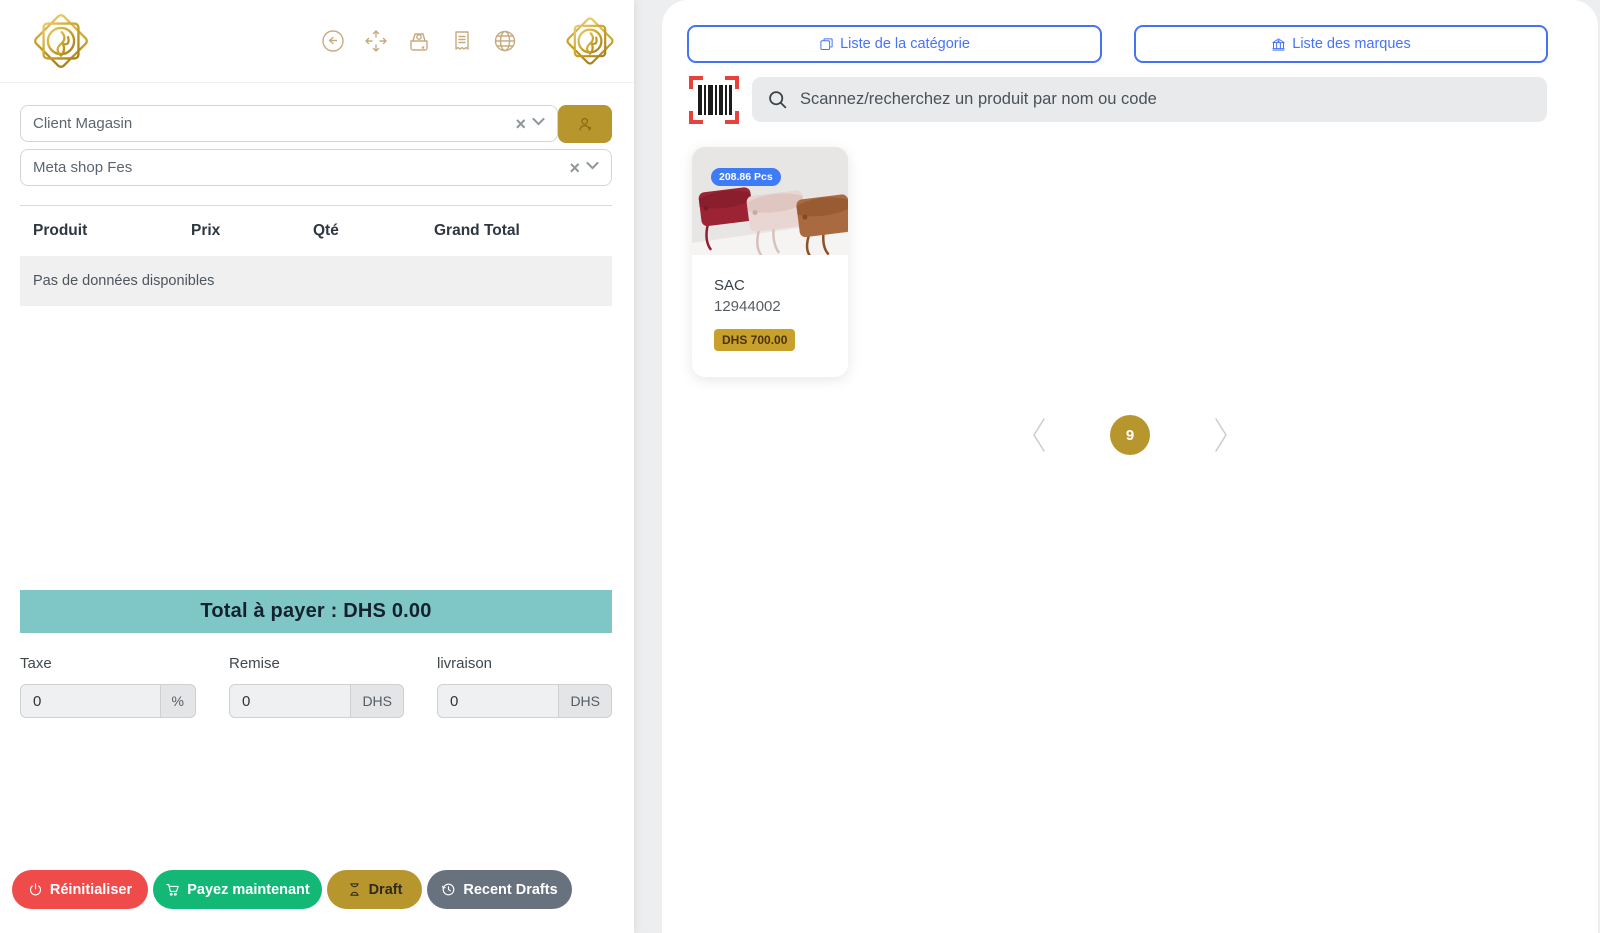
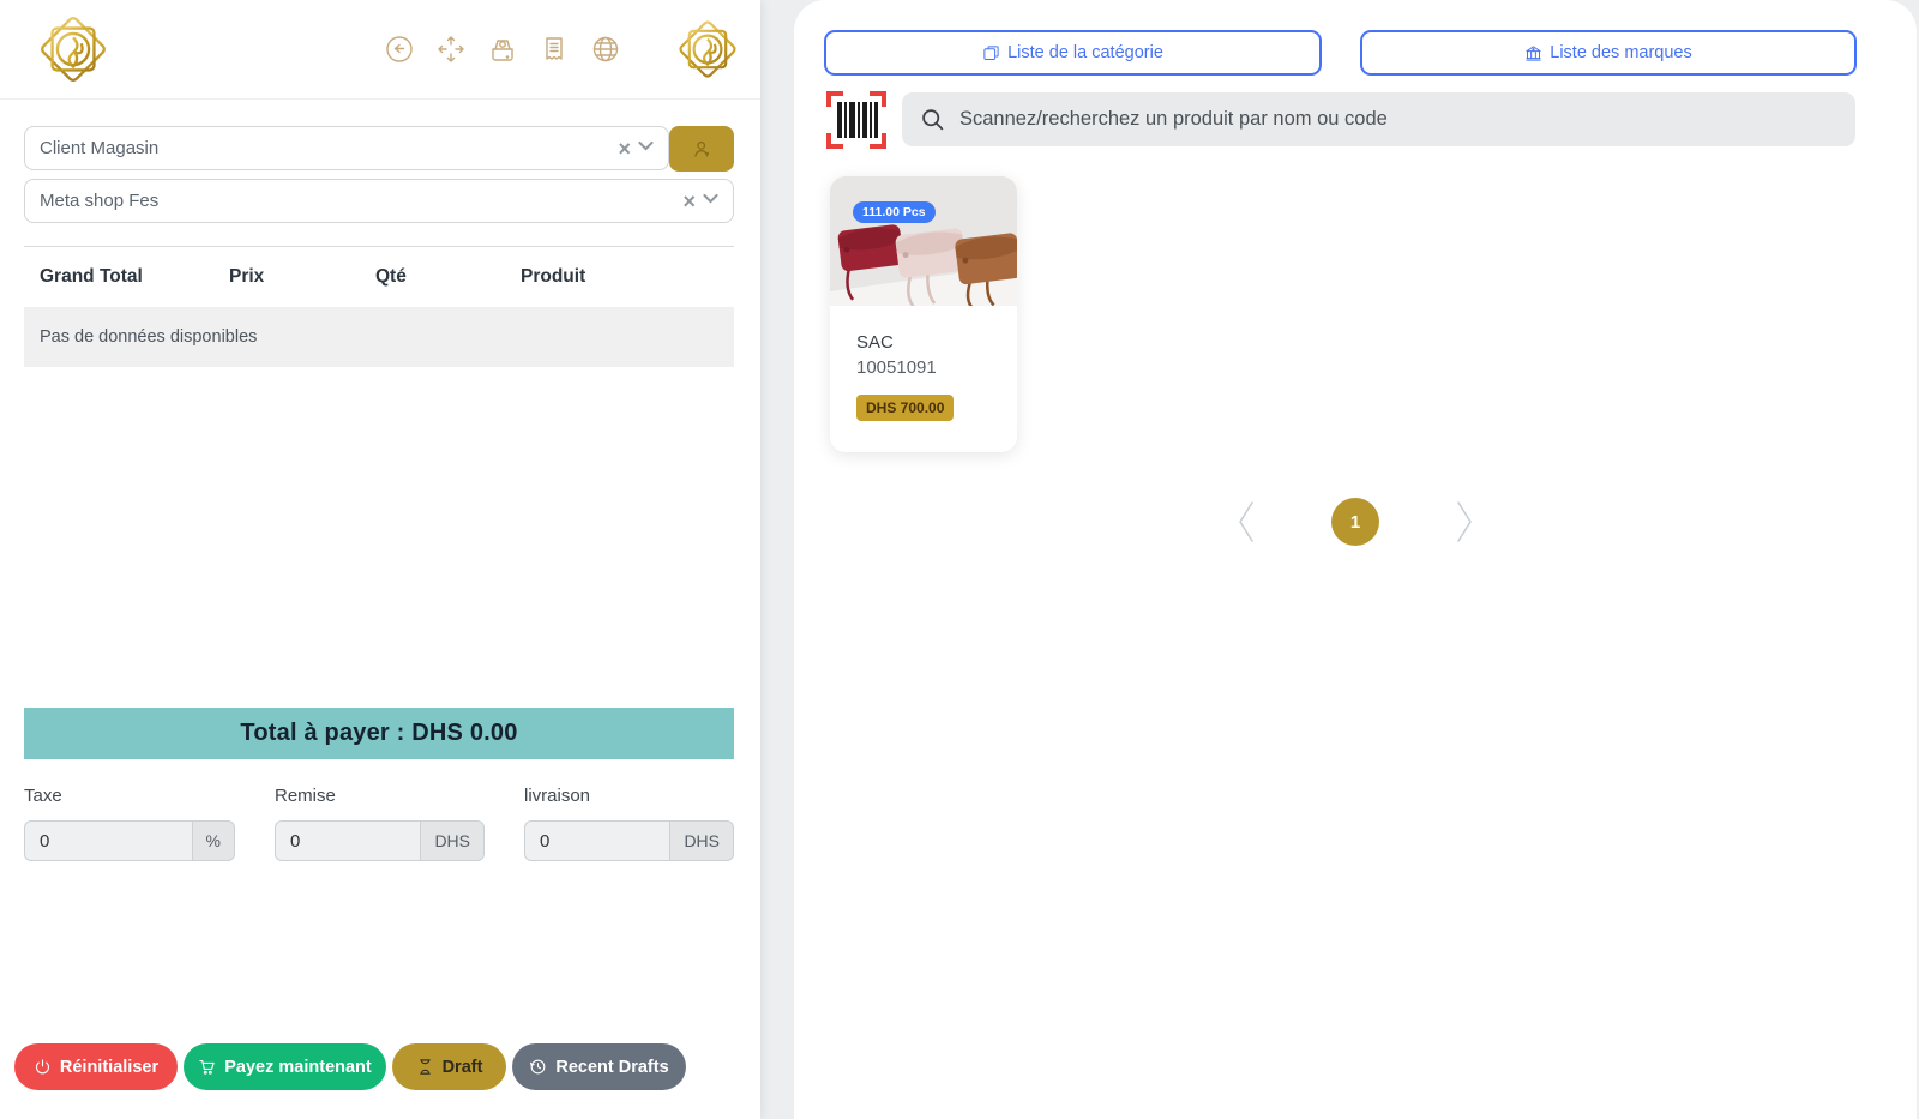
  Client Magasin
  ×
  Meta shop Fes
  ×
- Produit
+ Grand Total
  Prix
  Qté
- Grand Total
+ Produit
  Pas de données disponibles
  Total à payer : DHS 0.00
  Taxe
  Remise
  livraison
  0
  %
  0
  DHS
  0
  DHS
  Réinitialiser
  Payez maintenant
  Draft
  Recent Drafts
  Liste de la catégorie
  Liste des marques
  Scannez/recherchez un produit par nom ou code
- 208.86 Pcs
+ 111.00 Pcs
  SAC
- 12944002
+ 10051091
  DHS 700.00
- 9
+ 1
